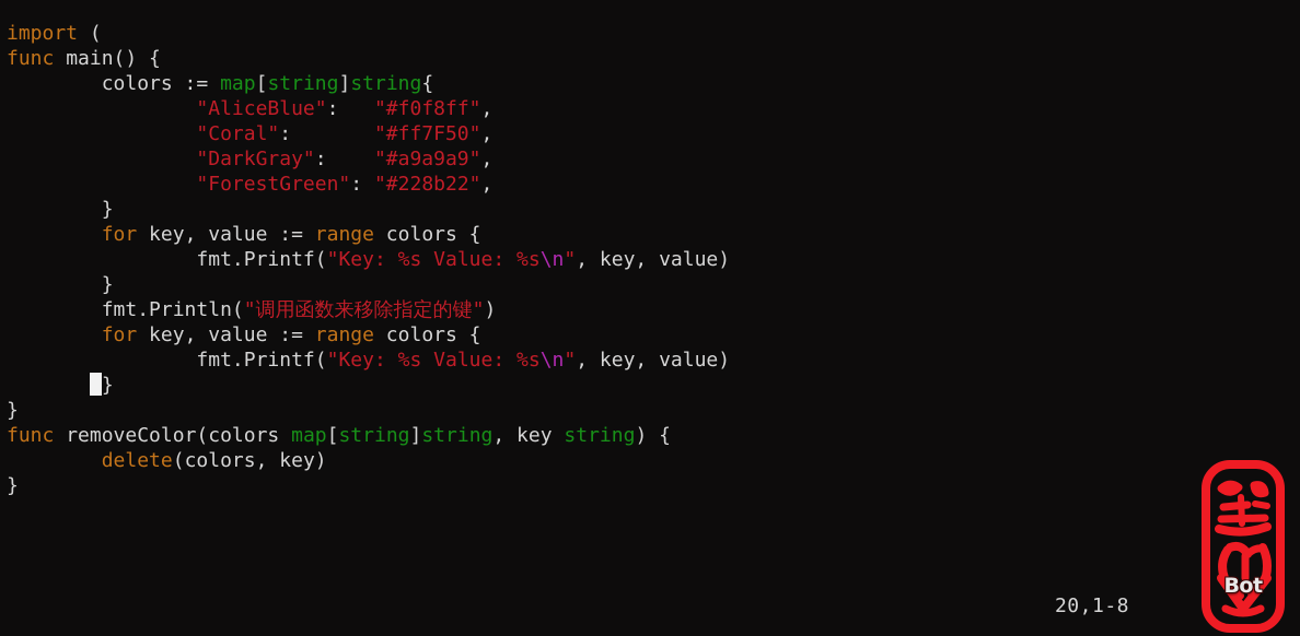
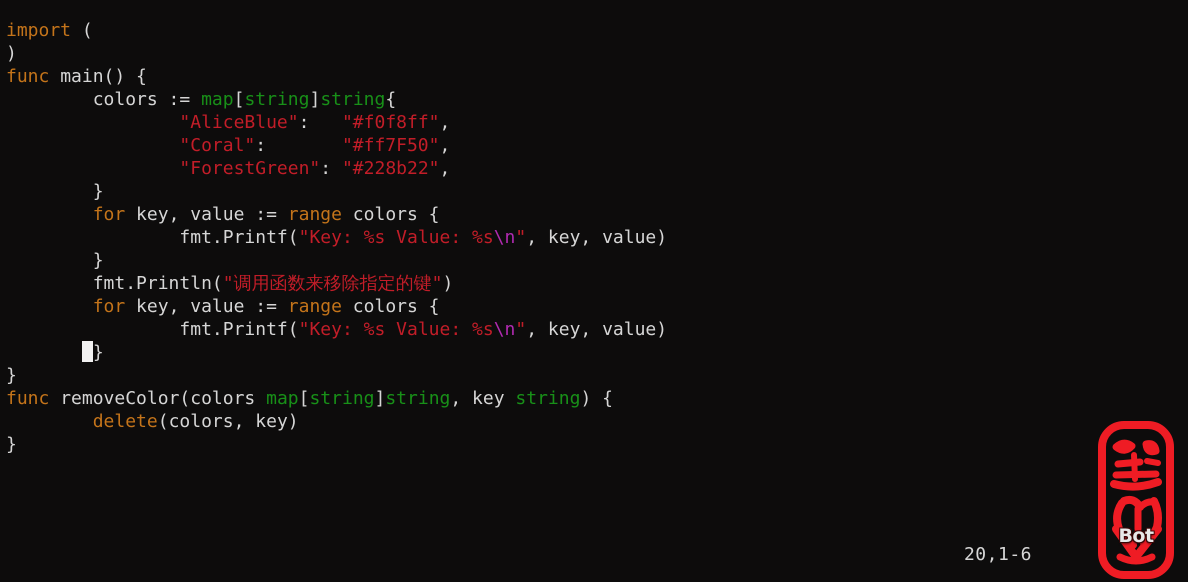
  import (
+ )
  func main() {
  colors := map[string]string{
  "AliceBlue": "#f0f8ff",
  "Coral": "#ff7F50",
- "DarkGray": "#a9a9a9",
  "ForestGreen": "#228b22",
  }
  for key, value := range colors {
  fmt.Printf("Key: %s Value: %s\n", key, value)
  }
  fmt.Println("调用函数来移除指定的键")
  for key, value := range colors {
  fmt.Printf("Key: %s Value: %s\n", key, value)
  }
  }
  func removeColor(colors map[string]string, key string) {
  delete(colors, key)
  }
- 20,1-8
+ 20,1-6
  Bot
